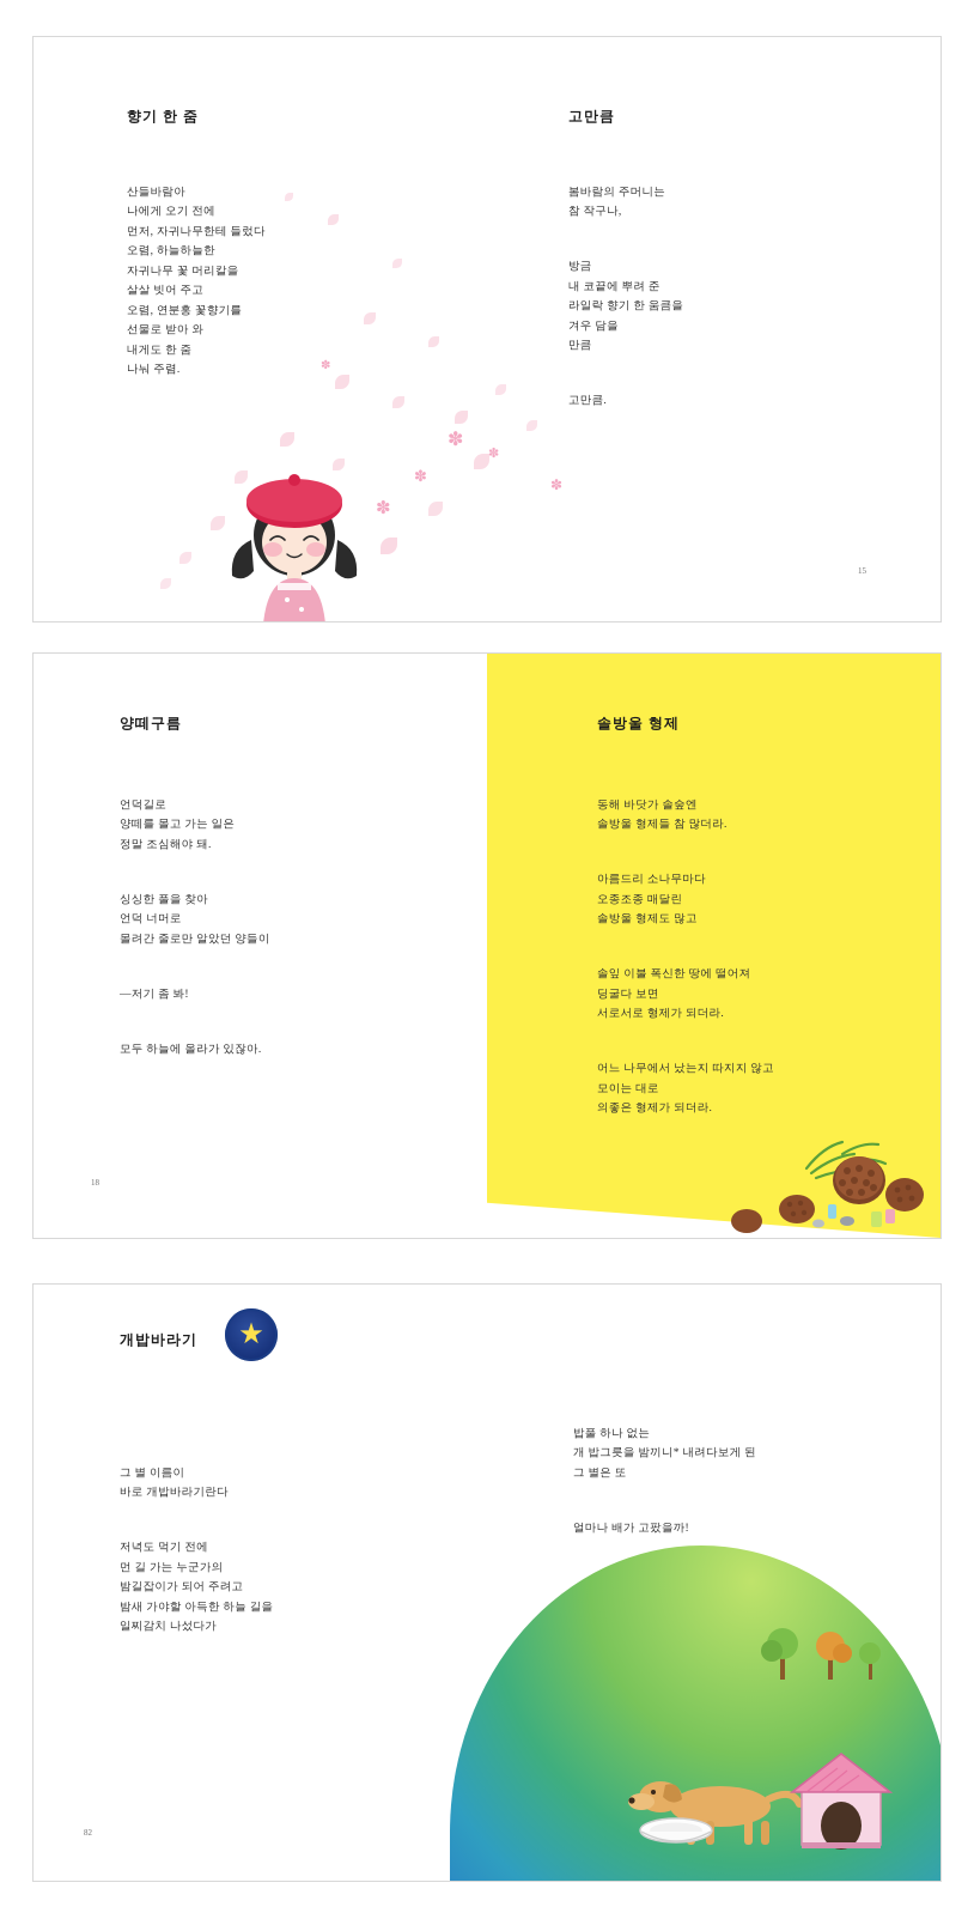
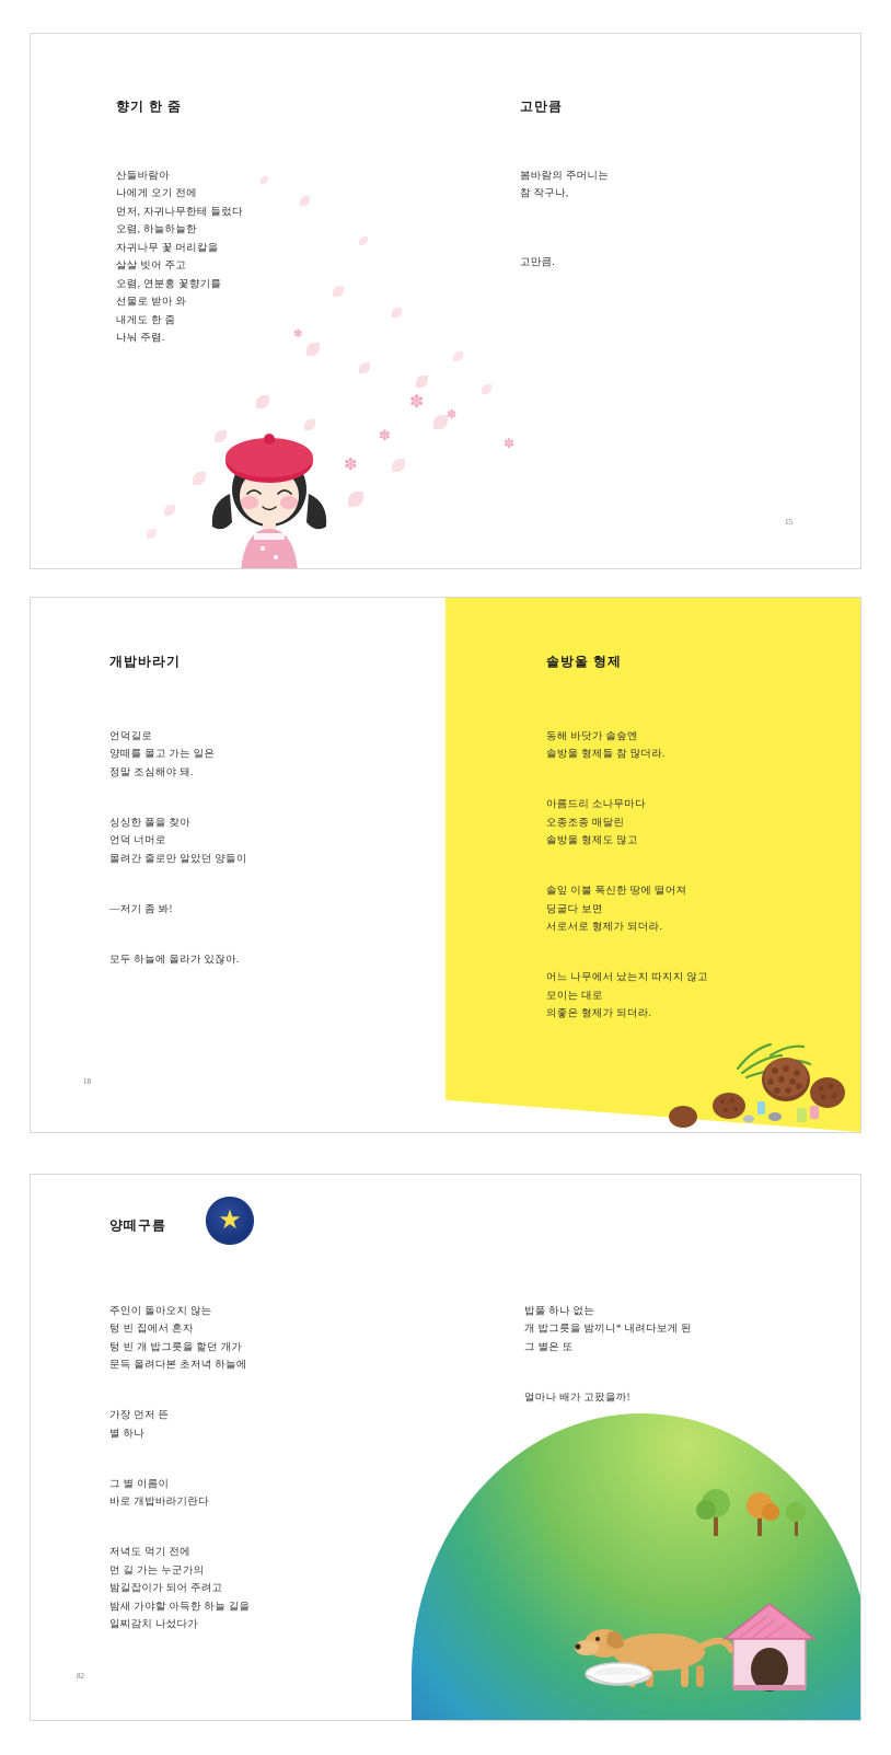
  향기 한 줌
  산들바람아
  나에게 오기 전에
  먼저, 자귀나무한테 들렀다
  오렴, 하늘하늘한
  자귀나무 꽃 머리칼을
  살살 빗어 주고
  오렴, 연분홍 꽃향기를
  선물로 받아 와
  내게도 한 줌
  나눠 주렴.
  고만큼
  봄바람의 주머니는
  참 작구나,
- 방금
- 내 코끝에 뿌려 준
- 라일락 향기 한 움큼을
- 겨우 담을
- 만큼
  고만큼.
  15
  ✽
  ✽
  ✽
  ✽
  ✽
  ✽
- 양떼구름
+ 개밥바라기
  언덕길로
  양떼를 몰고 가는 일은
  정말 조심해야 돼.
  싱싱한 풀을 찾아
  언덕 너머로
  몰려간 줄로만 알았던 양들이
  —저기 좀 봐!
  모두 하늘에 올라가 있잖아.
  18
  솔방울 형제
  동해 바닷가 솔숲엔
  솔방울 형제들 참 많더라.
  아름드리 소나무마다
  오종조종 매달린
  솔방울 형제도 많고
  솔잎 이불 폭신한 땅에 떨어져
  딩굴다 보면
  서로서로 형제가 되더라.
  어느 나무에서 났는지 따지지 않고
  모이는 대로
  의좋은 형제가 되더라.
- 개밥바라기
+ 양떼구름
  ★
+ 주인이 돌아오지 않는
+ 텅 빈 집에서 혼자
+ 텅 빈 개 밥그릇을 핥던 개가
+ 문득 올려다본 초저녁 하늘에
+ 가장 먼저 뜬
+ 별 하나
  그 별 이름이
  바로 개밥바라기란다
  저녁도 먹기 전에
  먼 길 가는 누군가의
  밤길잡이가 되어 주려고
  밤새 가야할 아득한 하늘 길을
  일찌감치 나섰다가
  82
  밥풀 하나 없는
  개 밥그릇을 밤끼니* 내려다보게 된
  그 별은 또
  얼마나 배가 고팠을까!
